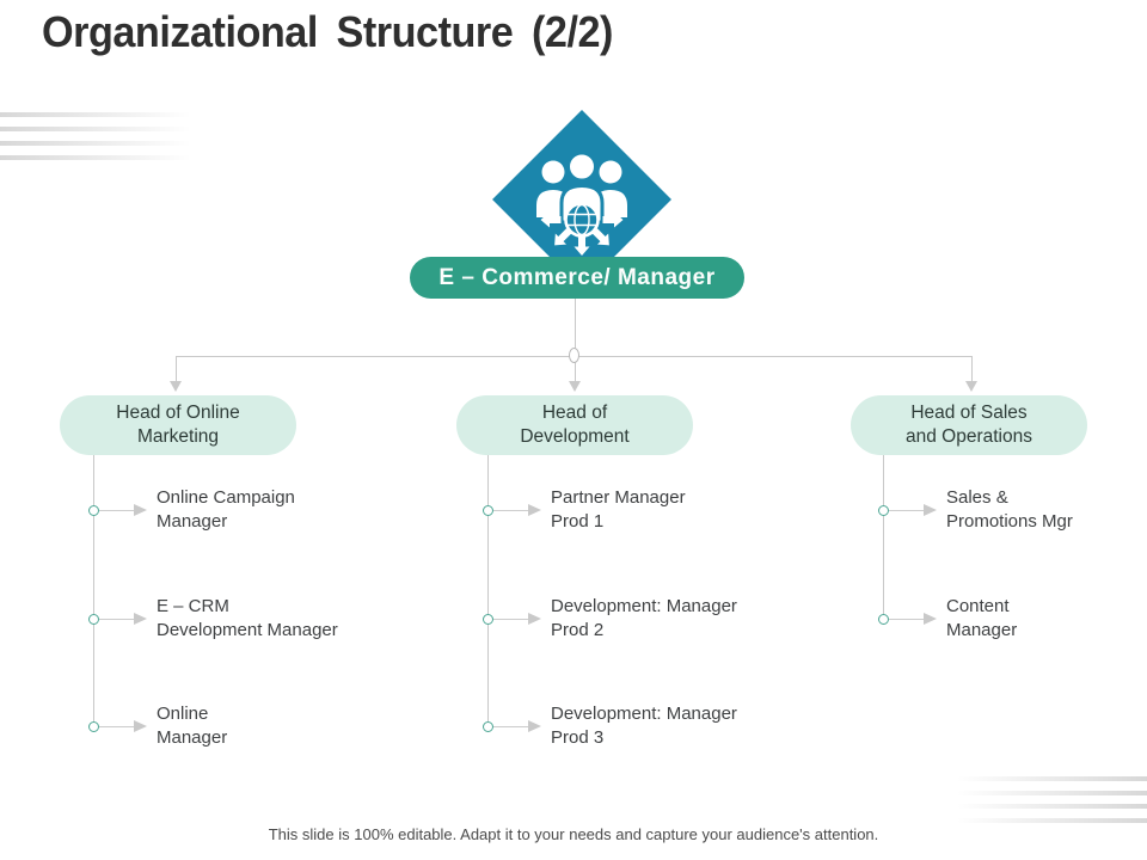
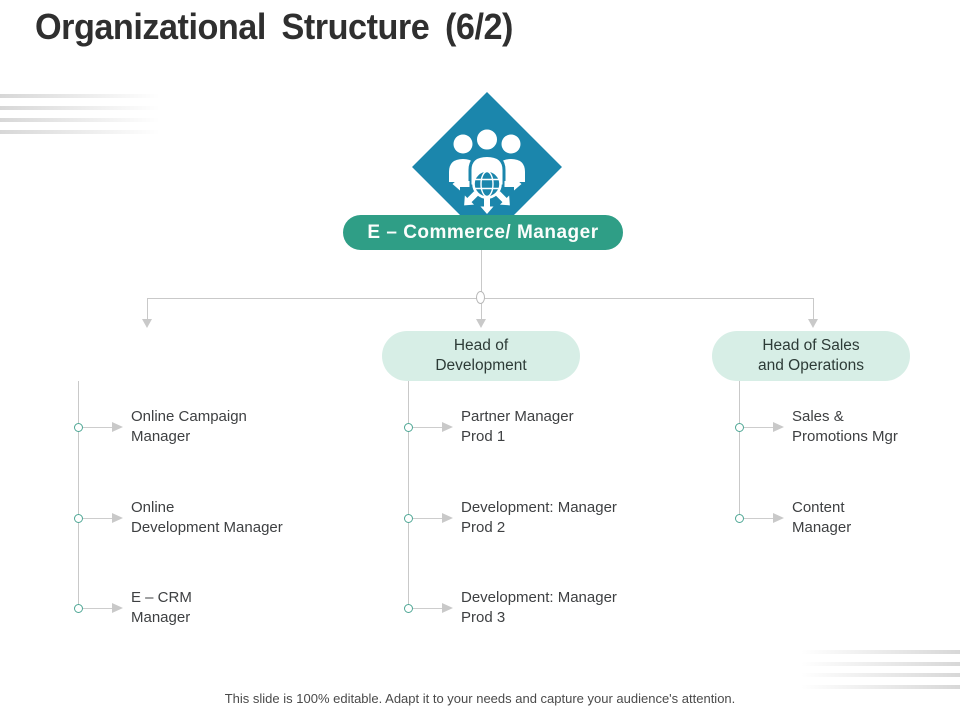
- Organizational Structure (2/2)
+ Organizational Structure (6/2)
  E – Commerce/ Manager
- Head of Online
- Marketing
  Head of
  Development
  Head of Sales
  and Operations
  Online Campaign
  Manager
- E – CRM
+ Online
  Development Manager
- Online
+ E – CRM
  Manager
  Partner Manager
  Prod 1
  Development: Manager
  Prod 2
  Development: Manager
  Prod 3
  Sales &
  Promotions Mgr
  Content
  Manager
  This slide is 100% editable. Adapt it to your needs and capture your audience's attention.
